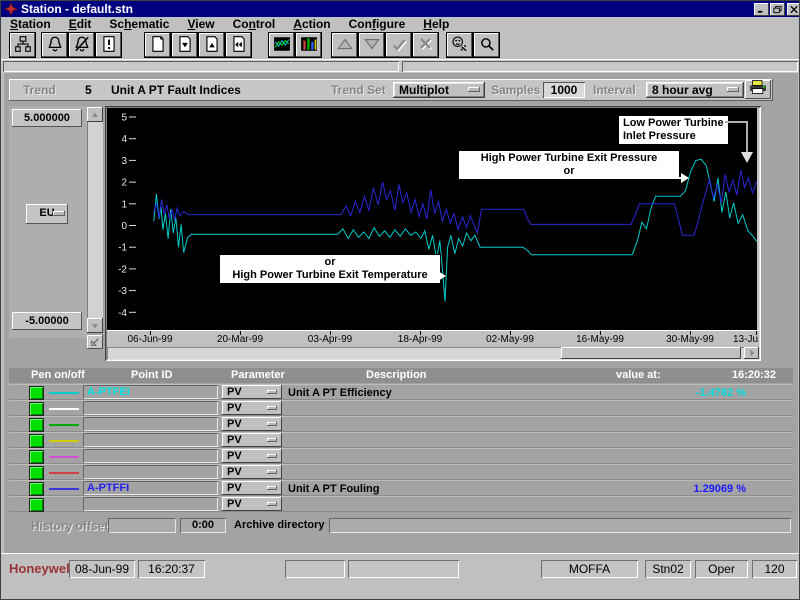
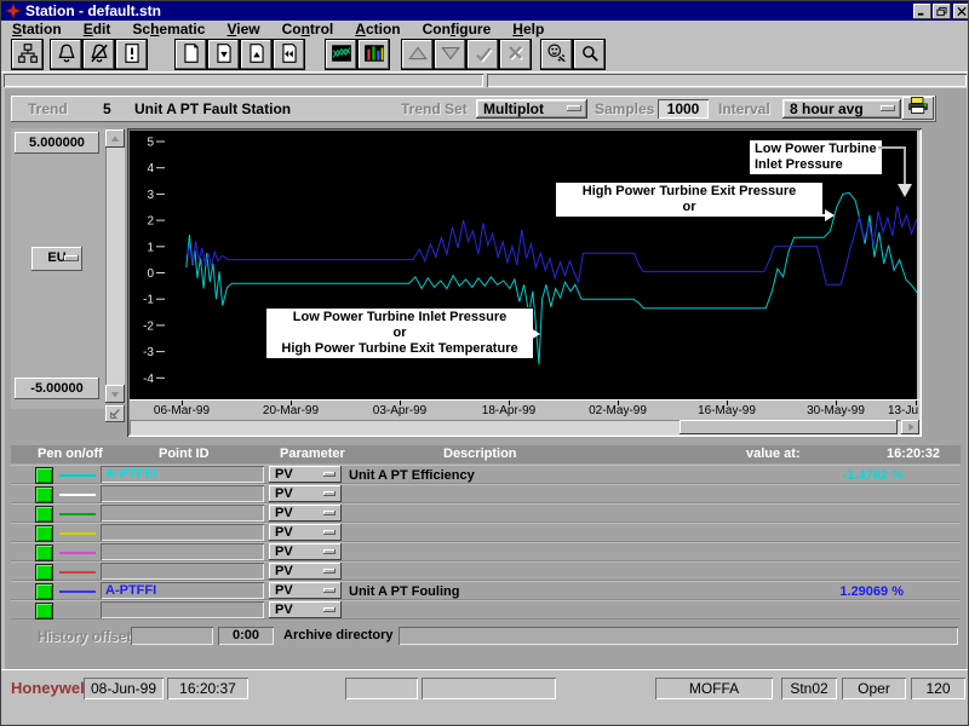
  Station - default.stn
  Station Edit Schematic View Control Action Configure Help
  Trend
  5
- Unit A PT Fault Indices
+ Unit A PT Fault Station
  Trend Set
  Multiplot
  Samples
  1000
  Interval
  8 hour avg
  5.000000
  EU
  -5.00000
  5
  4
  3
  2
  1
  0
  -1
  -2
  -3
  -4
  Low Power Turbine
  Inlet Pressure
  High Power Turbine Exit Pressure
  or
+ Low Power Turbine Inlet Pressure
  or
  High Power Turbine Exit Temperature
- 06-Jun-99
+ 06-Mar-99
  20-Mar-99
  03-Apr-99
  18-Apr-99
  02-May-99
  16-May-99
  30-May-99
  13-Ju
  Pen on/off
  Point ID
  Parameter
  Description
  value at:
  16:20:32
  A-PTFEI
  PV
  Unit A PT Efficiency
  -1.4782 %
  PV
  PV
  PV
  PV
  PV
  A-PTFFI
  PV
  Unit A PT Fouling
  1.29069 %
  PV
  History offset
  0:00
  Archive directory
  Honeywel
  08-Jun-99
  16:20:37
  MOFFA
  Stn02
  Oper
  120
